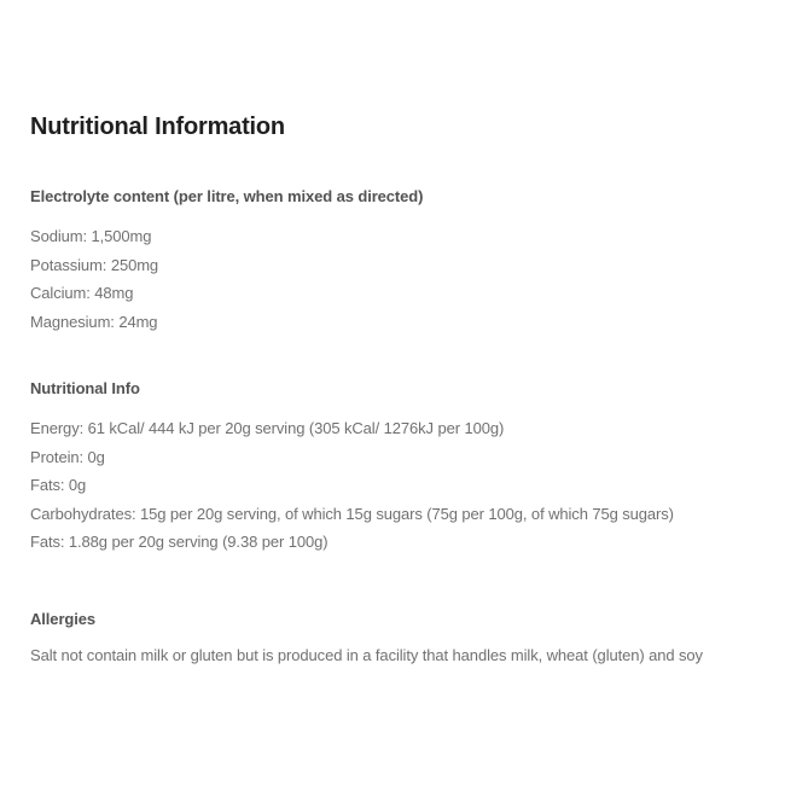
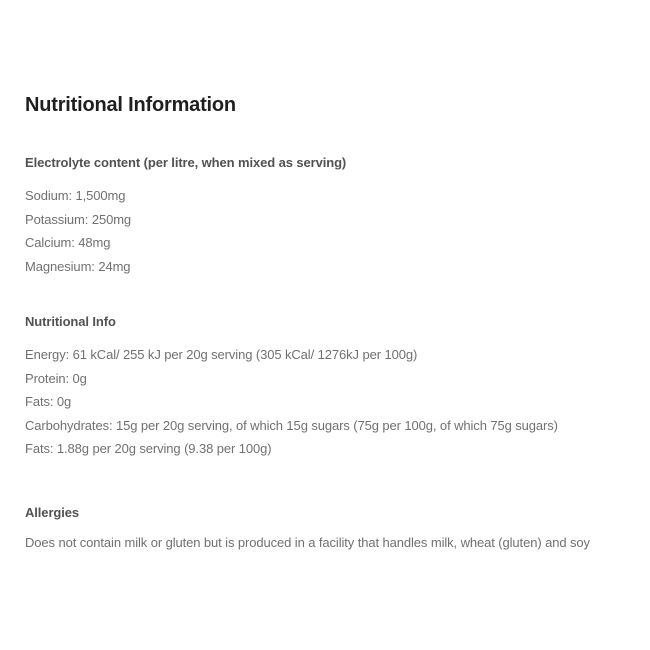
  Nutritional Information
- Electrolyte content (per litre, when mixed as directed)
+ Electrolyte content (per litre, when mixed as serving)
  Sodium: 1,500mg
  Potassium: 250mg
  Calcium: 48mg
  Magnesium: 24mg
  Nutritional Info
- Energy: 61 kCal/ 444 kJ per 20g serving (305 kCal/ 1276kJ per 100g)
+ Energy: 61 kCal/ 255 kJ per 20g serving (305 kCal/ 1276kJ per 100g)
  Protein: 0g
  Fats: 0g
  Carbohydrates: 15g per 20g serving, of which 15g sugars (75g per 100g, of which 75g sugars)
  Fats: 1.88g per 20g serving (9.38 per 100g)
  Allergies
- Salt not contain milk or gluten but is produced in a facility that handles milk, wheat (gluten) and soy
+ Does not contain milk or gluten but is produced in a facility that handles milk, wheat (gluten) and soy
